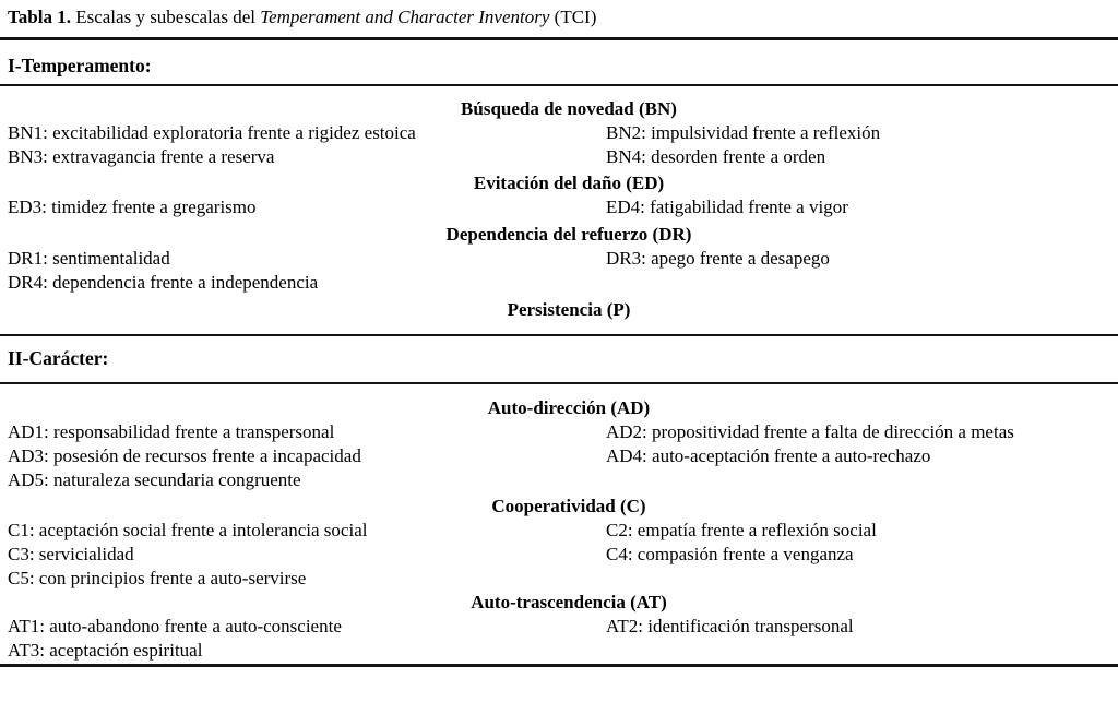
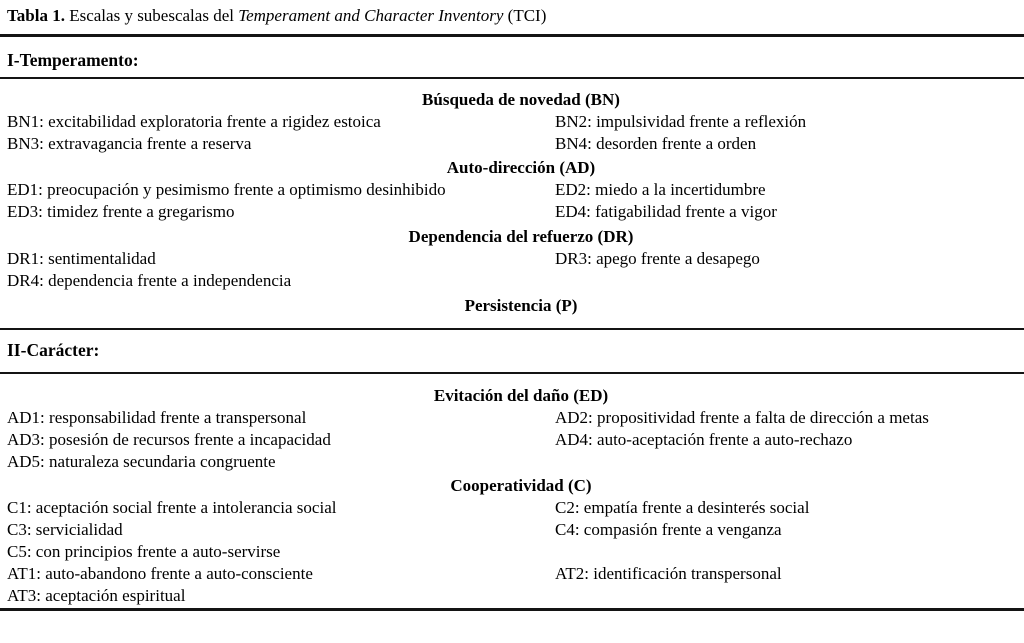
  Tabla 1. Escalas y subescalas del Temperament and Character Inventory (TCI)
  I-Temperamento:
  Búsqueda de novedad (BN)
  BN1: excitabilidad exploratoria frente a rigidez estoica
  BN2: impulsividad frente a reflexión
  BN3: extravagancia frente a reserva
  BN4: desorden frente a orden
- Evitación del daño (ED)
+ Auto-dirección (AD)
+ ED1: preocupación y pesimismo frente a optimismo desinhibido
+ ED2: miedo a la incertidumbre
  ED3: timidez frente a gregarismo
  ED4: fatigabilidad frente a vigor
  Dependencia del refuerzo (DR)
  DR1: sentimentalidad
  DR3: apego frente a desapego
  DR4: dependencia frente a independencia
  Persistencia (P)
  II-Carácter:
- Auto-dirección (AD)
+ Evitación del daño (ED)
  AD1: responsabilidad frente a transpersonal
  AD2: propositividad frente a falta de dirección a metas
  AD3: posesión de recursos frente a incapacidad
  AD4: auto-aceptación frente a auto-rechazo
  AD5: naturaleza secundaria congruente
  Cooperatividad (C)
  C1: aceptación social frente a intolerancia social
- C2: empatía frente a reflexión social
+ C2: empatía frente a desinterés social
  C3: servicialidad
  C4: compasión frente a venganza
  C5: con principios frente a auto-servirse
- Auto-trascendencia (AT)
  AT1: auto-abandono frente a auto-consciente
  AT2: identificación transpersonal
  AT3: aceptación espiritual
